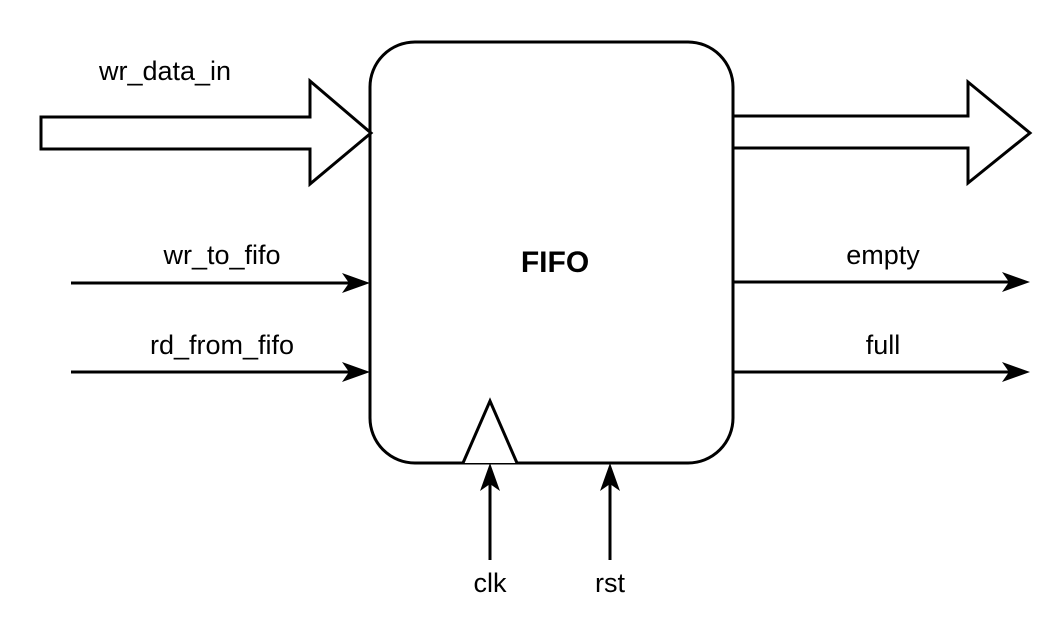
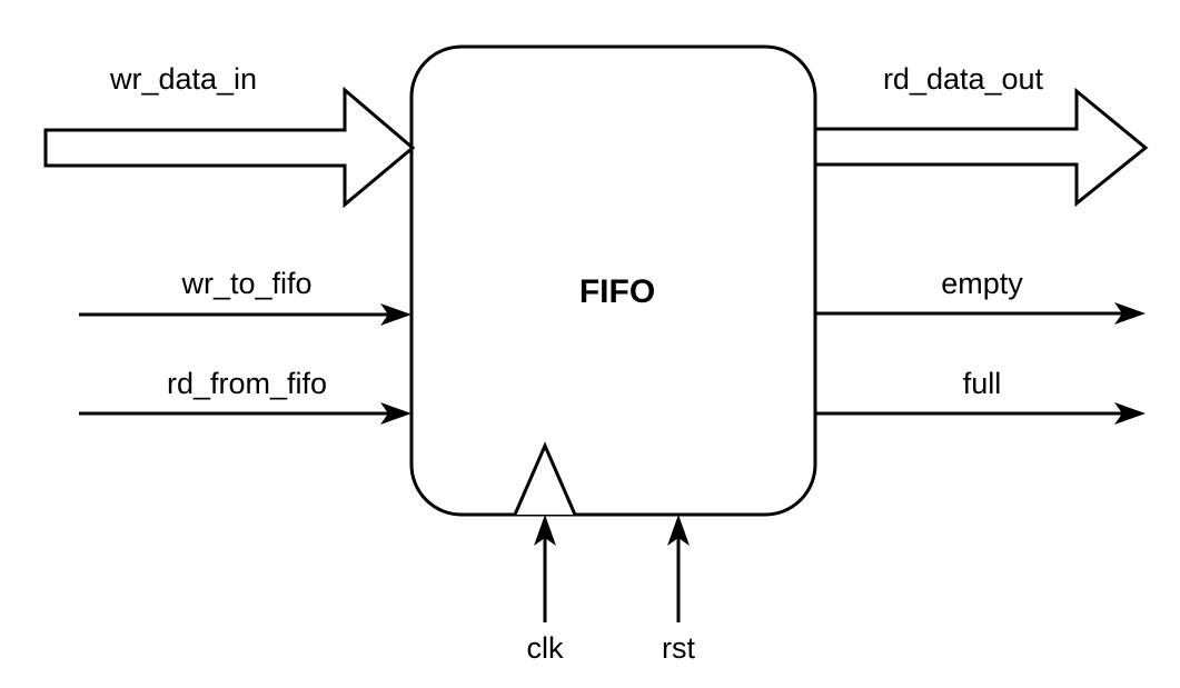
  FIFO
  wr_data_in
+ rd_data_out
  wr_to_fifo
  rd_from_fifo
  empty
  full
  clk
  rst
